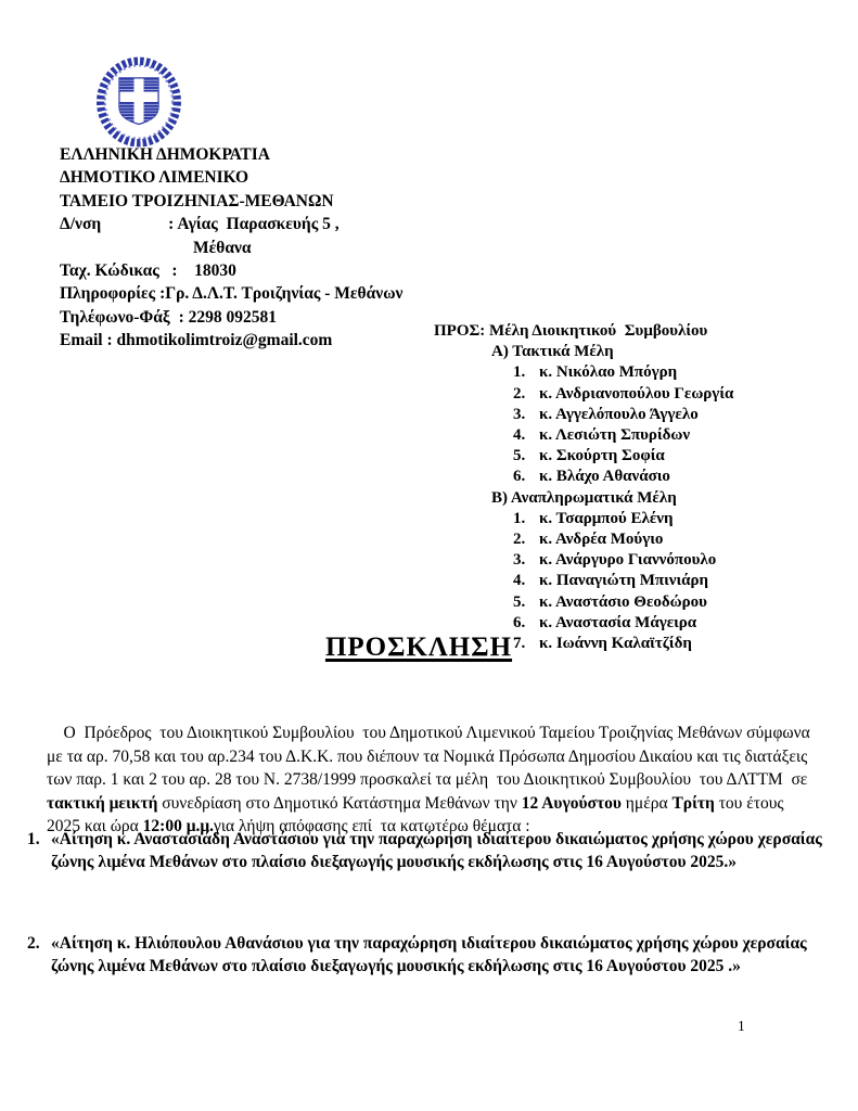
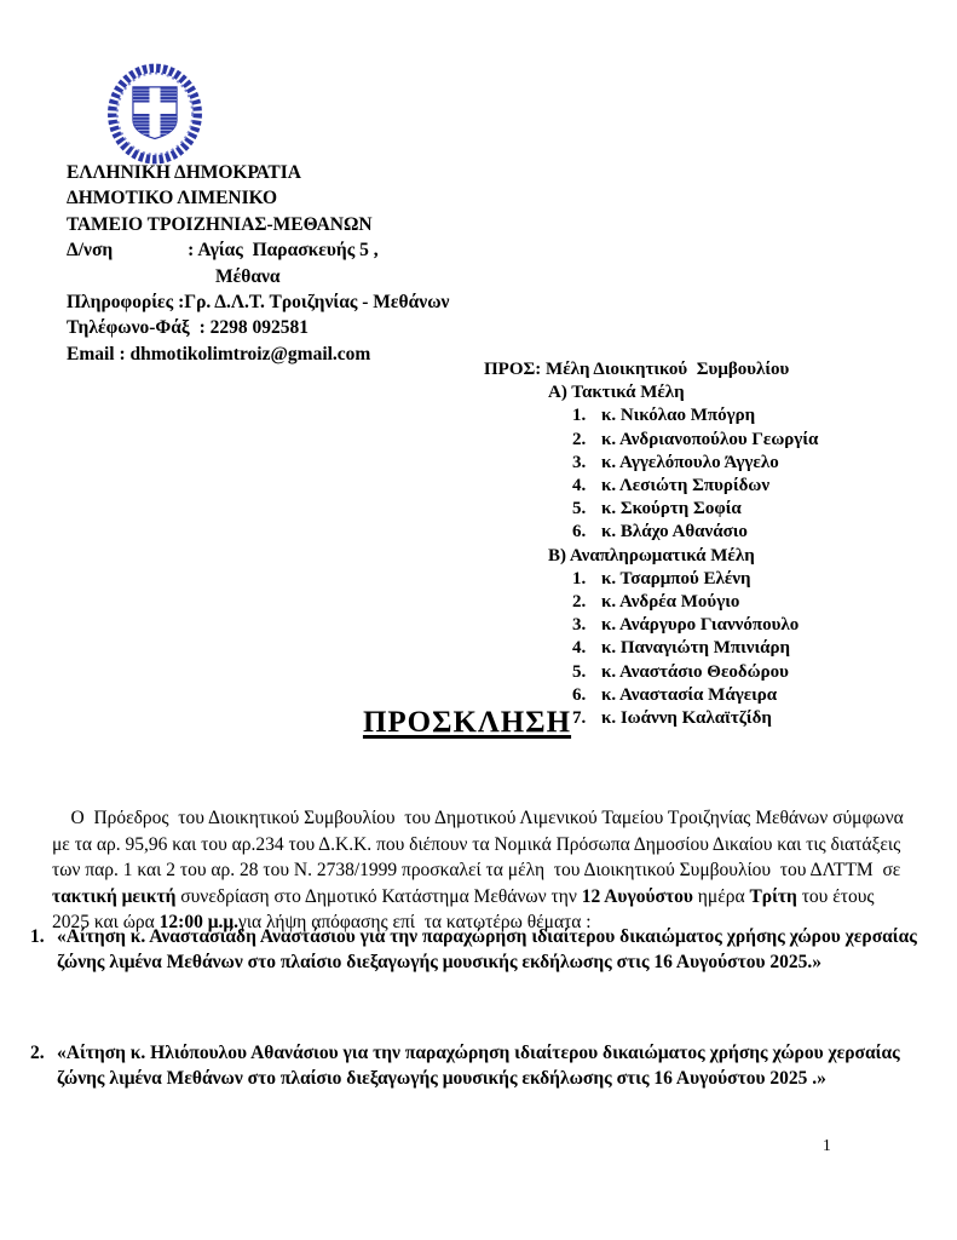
  ΕΛΛΗΝΙΚΗ ΔΗΜΟΚΡΑΤΙΑ
  ΔΗΜΟΤΙΚΟ ΛΙΜΕΝΙΚΟ
  ΤΑΜΕΙΟ ΤΡΟΙΖΗΝΙΑΣ-ΜΕΘΑΝΩΝ
  Δ/νση : Αγίας Παρασκευής 5 ,
  Μέθανα
- Ταχ. Κώδικας : 18030
  Πληροφορίες :Γρ. Δ.Λ.Τ. Τροιζηνίας - Μεθάνων
  Τηλέφωνο-Φάξ : 2298 092581
  Email : dhmotikolimtroiz@gmail.com
  ΠΡΟΣ: Μέλη Διοικητικού Συμβουλίου
  Α) Τακτικά Μέλη
  1.
  κ. Νικόλαο Μπόγρη
  2.
  κ. Ανδριανοπούλου Γεωργία
  3.
  κ. Αγγελόπουλο Άγγελο
  4.
  κ. Λεσιώτη Σπυρίδων
  5.
  κ. Σκούρτη Σοφία
  6.
  κ. Βλάχο Αθανάσιο
  Β) Αναπληρωματικά Μέλη
  1.
  κ. Τσαρμπού Ελένη
  2.
  κ. Ανδρέα Μούγιο
  3.
  κ. Ανάργυρο Γιαννόπουλο
  4.
  κ. Παναγιώτη Μπινιάρη
  5.
  κ. Αναστάσιο Θεοδώρου
  6.
  κ. Αναστασία Μάγειρα
  7.
  κ. Ιωάννη Καλαϊτζίδη
  ΠΡΟΣΚΛΗΣΗ
- Ο Πρόεδρος του Διοικητικού Συμβουλίου του Δημοτικού Λιμενικού Ταμείου Τροιζηνίας Μεθάνων σύμφωνα με τα αρ. 70,58 και του αρ.234 του Δ.Κ.Κ. που διέπουν τα Νομικά Πρόσωπα Δημοσίου Δικαίου και τις διατάξεις των παρ. 1 και 2 του αρ. 28 του Ν. 2738/1999 προσκαλεί τα μέλη του Διοικητικού Συμβουλίου του ΔΛΤΤΜ σε τακτική μεικτή συνεδρίαση στο Δημοτικό Κατάστημα Μεθάνων την 12 Αυγούστου ημέρα Τρίτη του έτους 2025 και ώρα 12:00 μ.μ.για λήψη απόφασης επί τα κατωτέρω θέματα :
+ Ο Πρόεδρος του Διοικητικού Συμβουλίου του Δημοτικού Λιμενικού Ταμείου Τροιζηνίας Μεθάνων σύμφωνα με τα αρ. 95,96 και του αρ.234 του Δ.Κ.Κ. που διέπουν τα Νομικά Πρόσωπα Δημοσίου Δικαίου και τις διατάξεις των παρ. 1 και 2 του αρ. 28 του Ν. 2738/1999 προσκαλεί τα μέλη του Διοικητικού Συμβουλίου του ΔΛΤΤΜ σε τακτική μεικτή συνεδρίαση στο Δημοτικό Κατάστημα Μεθάνων την 12 Αυγούστου ημέρα Τρίτη του έτους 2025 και ώρα 12:00 μ.μ.για λήψη απόφασης επί τα κατωτέρω θέματα :
  1.
  «Αίτηση κ. Αναστασιάδη Αναστάσιου για την παραχώρηση ιδιαίτερου δικαιώματος χρήσης χώρου χερσαίας ζώνης λιμένα Μεθάνων στο πλαίσιο διεξαγωγής μουσικής εκδήλωσης στις 16 Αυγούστου 2025.»
  2.
  «Αίτηση κ. Ηλιόπουλου Αθανάσιου για την παραχώρηση ιδιαίτερου δικαιώματος χρήσης χώρου χερσαίας ζώνης λιμένα Μεθάνων στο πλαίσιο διεξαγωγής μουσικής εκδήλωσης στις 16 Αυγούστου 2025 .»
  1
